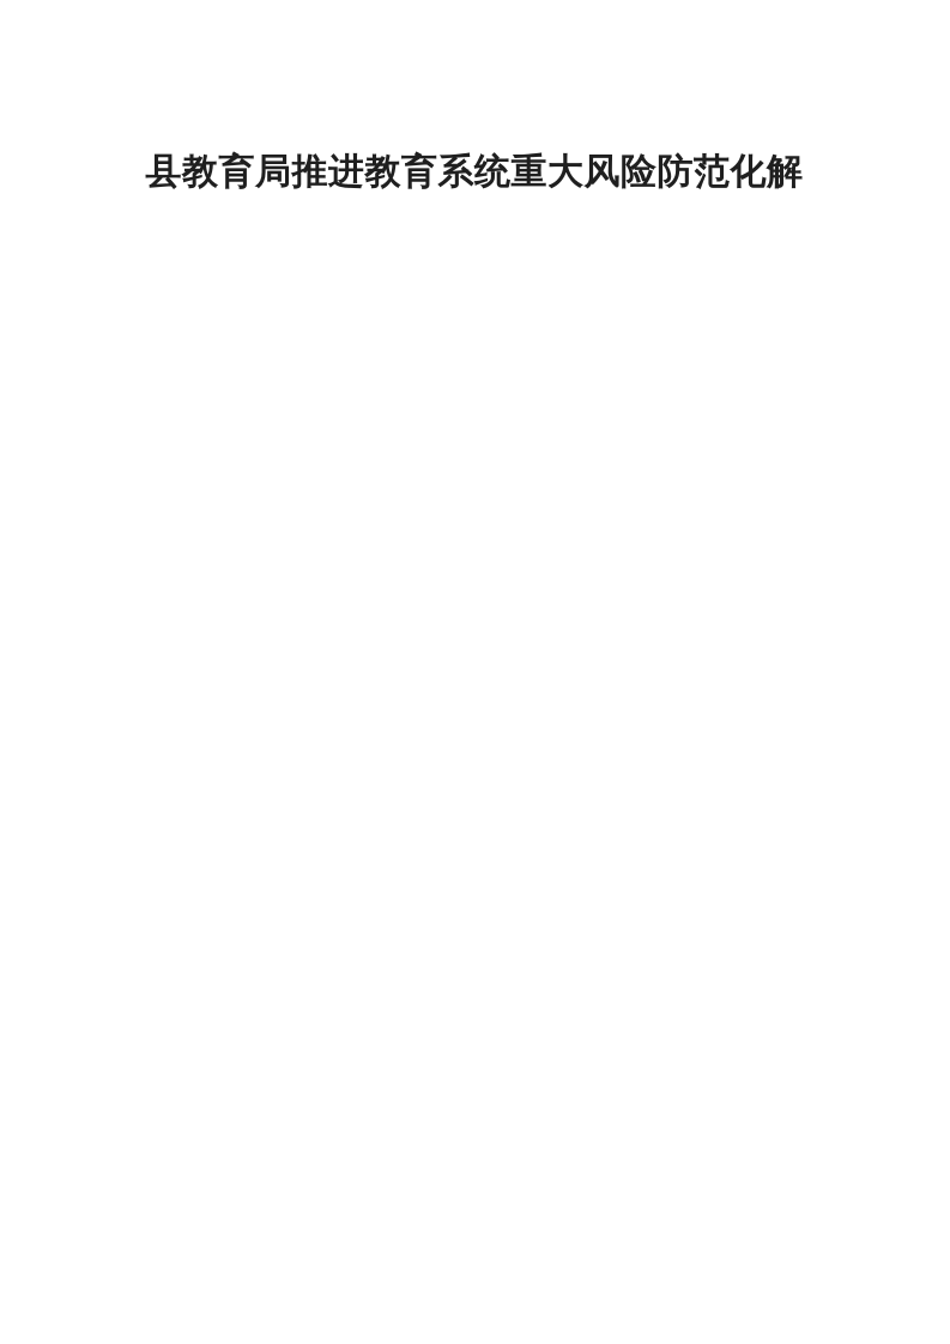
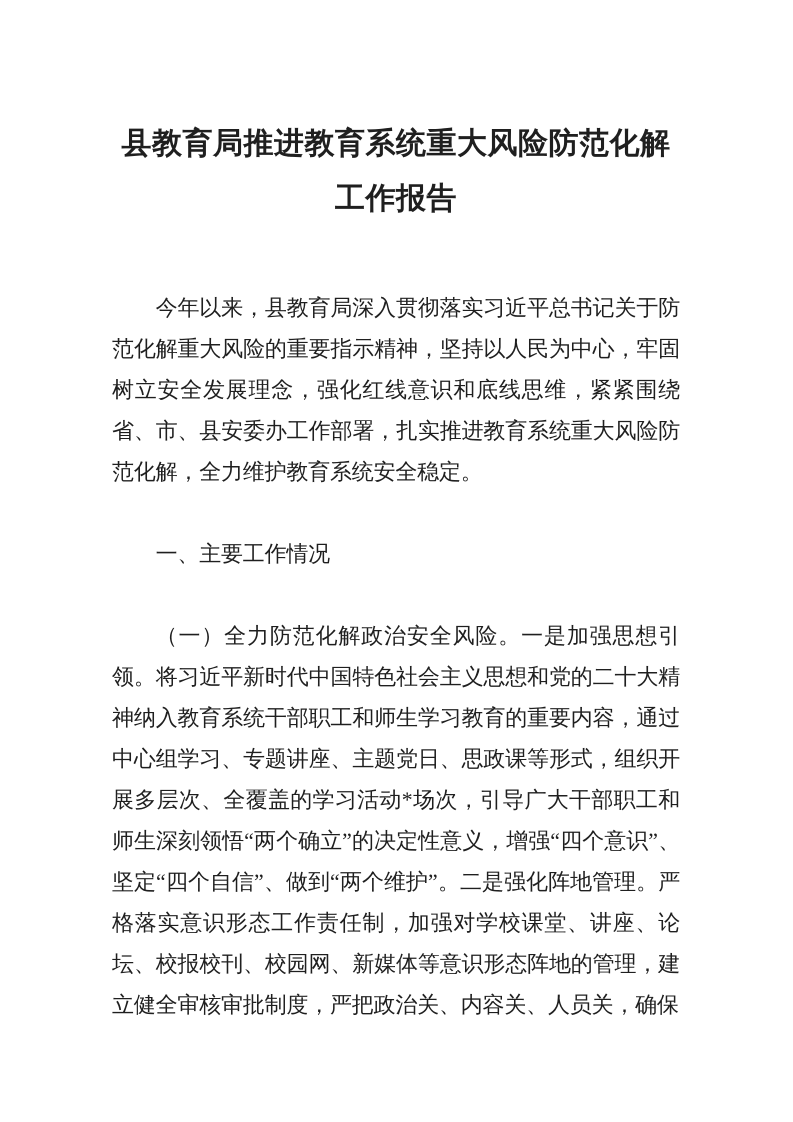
  县教育局推进教育系统重大风险防范化解
+ 工作报告
+ 今年以来，县教育局深入贯彻落实习近平总书记关于防范化解重大风险的重要指示精神，坚持以人民为中心，牢固树立安全发展理念，强化红线意识和底线思维，紧紧围绕省、市、县安委办工作部署，扎实推进教育系统重大风险防范化解，全力维护教育系统安全稳定。
+ 一、主要工作情况
+ （一）全力防范化解政治安全风险。一是加强思想引领。将习近平新时代中国特色社会主义思想和党的二十大精神纳入教育系统干部职工和师生学习教育的重要内容，通过中心组学习、专题讲座、主题党日、思政课等形式，组织开展多层次、全覆盖的学习活动*场次，引导广大干部职工和师生深刻领悟“两个确立”的决定性意义，增强“四个意识”、坚定“四个自信”、做到“两个维护”。二是强化阵地管理。严格落实意识形态工作责任制，加强对学校课堂、讲座、论坛、校报校刊、校园网、新媒体等意识形态阵地的管理，建立健全审核审批制度，严把政治关、内容关、人员关，确保
